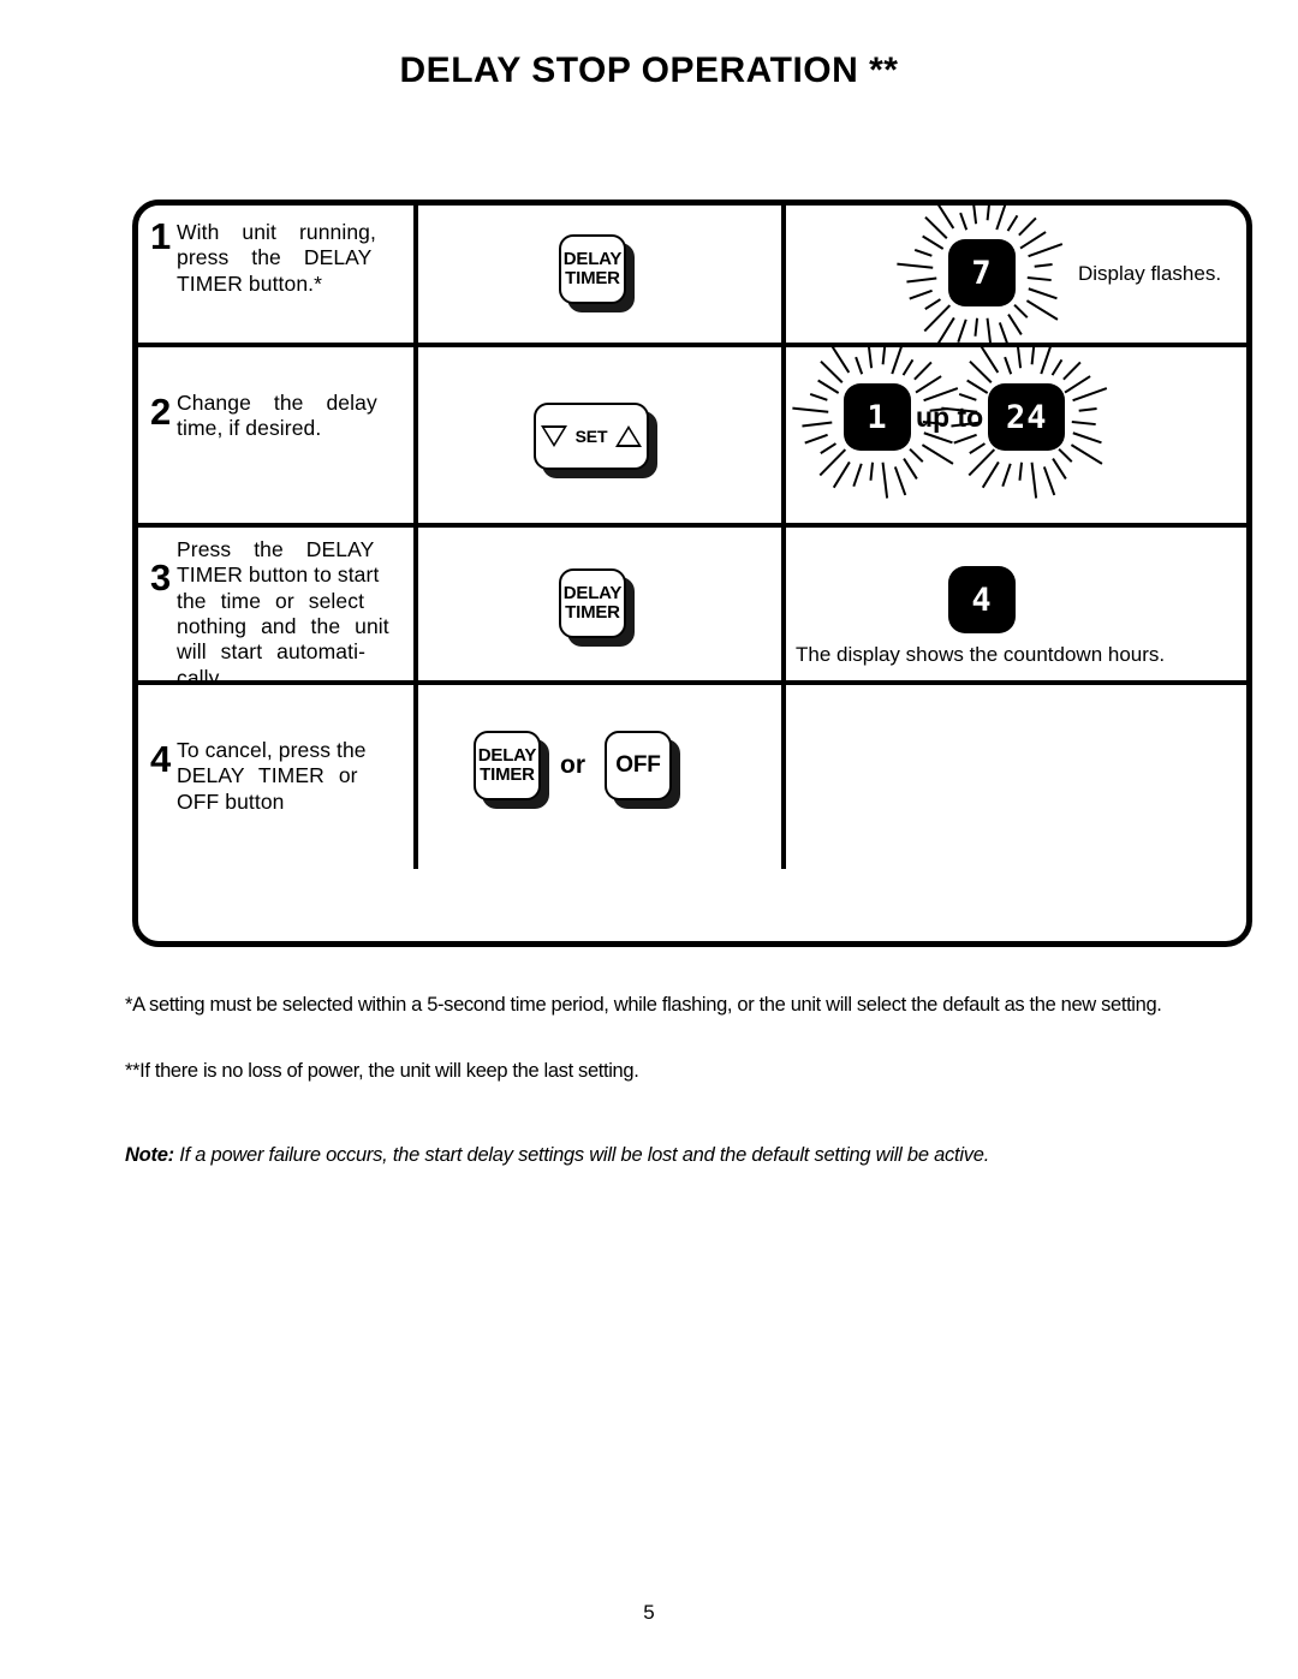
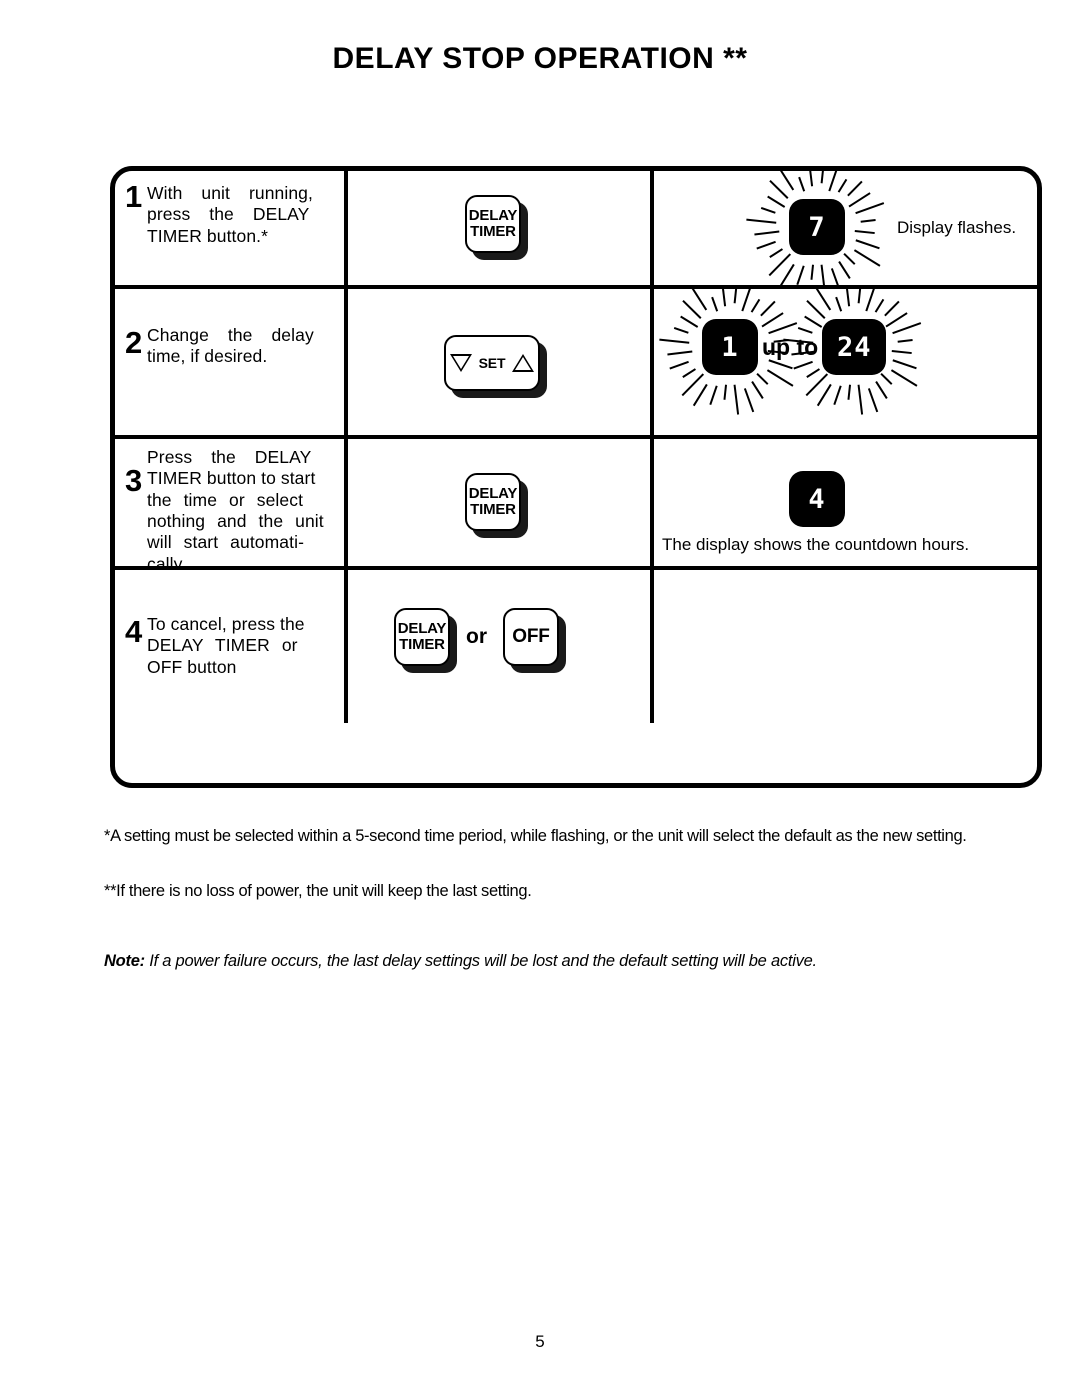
  DELAY STOP OPERATION **
  1
  With unit running,
  press the DELAY
  TIMER button.*
  DELAY
  TIMER
  7
  Display flashes.
  2
  Change the delay
  time, if desired.
  SET
  1
  up to
  24
  3
  Press the DELAY
  TIMER button to start
  the time or select
  nothing and the unit
  will start automati-
  cally.
  DELAY
  TIMER
  4
  The display shows the countdown hours.
  4
  To cancel, press the
  DELAY TIMER or
  OFF button
  DELAY
  TIMER
  or
  OFF
  *A setting must be selected within a 5-second time period, while flashing, or the unit will select the default as the new setting.
  **If there is no loss of power, the unit will keep the last setting.
- Note: If a power failure occurs, the start delay settings will be lost and the default setting will be active.
+ Note: If a power failure occurs, the last delay settings will be lost and the default setting will be active.
  5
